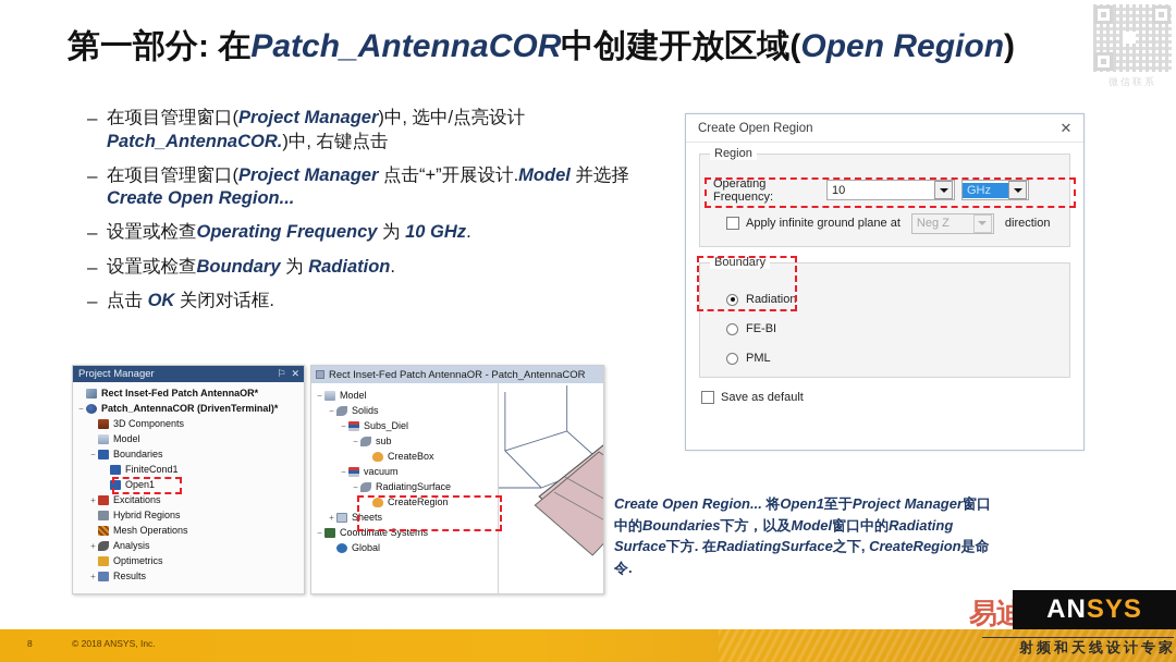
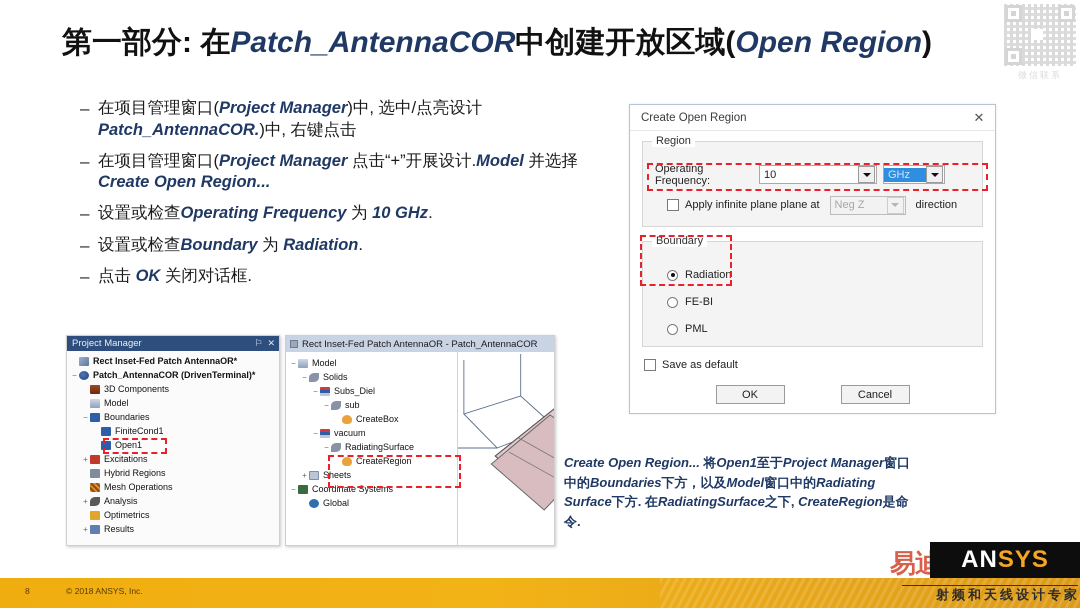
  微信联系
  第一部分: 在Patch_AntennaCOR中创建开放区域(Open Region)
  –
  在项目管理窗口(Project Manager)中, 选中/点亮设计 Patch_AntennaCOR.)中, 右键点击
  –
  在项目管理窗口(Project Manager 点击“+”开展设计.Model 并选择 Create Open Region...
  –
  设置或检查Operating Frequency 为 10 GHz.
  –
  设置或检查Boundary 为 Radiation.
  –
  点击 OK 关闭对话框.
  Create Open Region
  ✕
  Region
  Operating Frequency:
  10
  GHz
- Apply infinite ground plane at
+ Apply infinite plane plane at
  Neg Z
  direction
  Boundary
  Radiation
  FE-BI
  PML
  Save as default
+ OK
+ Cancel
  Project Manager
  ⚐
  ✕
  Rect Inset-Fed Patch AntennaOR*
  −
  Patch_AntennaCOR (DrivenTerminal)*
  3D Components
  Model
  −
  Boundaries
  FiniteCond1
  Open1
  +
  Excitations
  Hybrid Regions
  Mesh Operations
  +
  Analysis
  Optimetrics
  +
  Results
  Rect Inset-Fed Patch AntennaOR - Patch_AntennaCOR
  −
  Model
  −
  Solids
  −
  Subs_Diel
  −
  sub
  CreateBox
  −
  vacuum
  −
  RadiatingSurface
  CreateRegion
  +
  Sheets
  −
  Coordinate Systems
  Global
  Create Open Region... 将Open1至于Project Manager窗口中的Boundaries下方，以及Model窗口中的Radiating Surface下方. 在RadiatingSurface之下, CreateRegion是命令.
  8
  © 2018 ANSYS, Inc.
  ANSYS
  射频和天线设计专家
